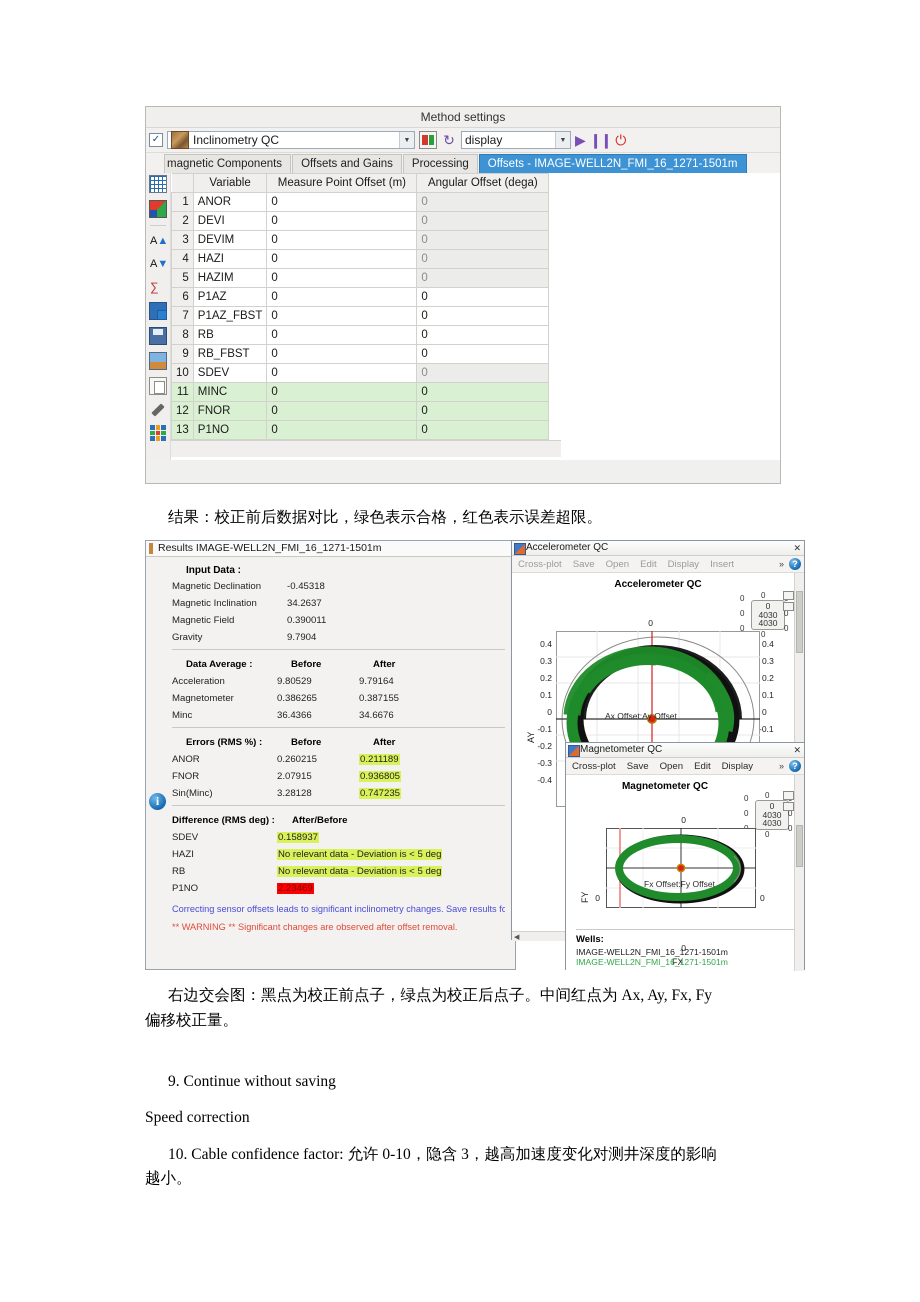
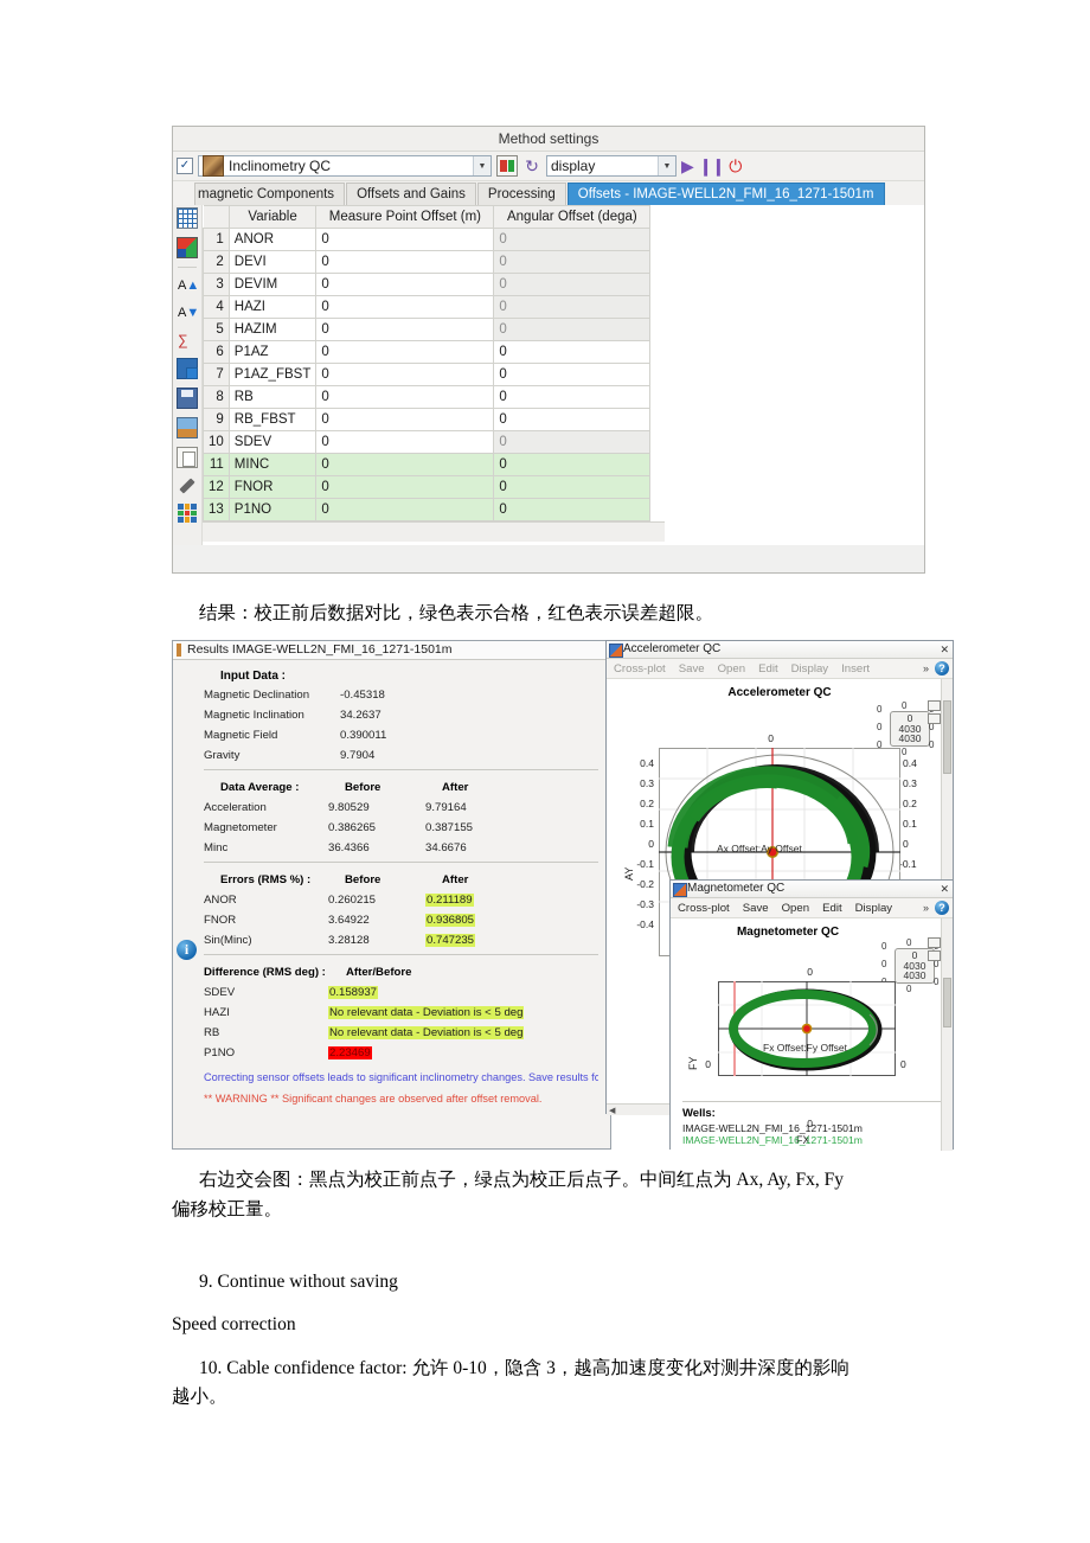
  Method settings
  ✓
  Inclinometry QC
  ↻
  display
  ▶
  ❙❙
  ⏻
  magnetic Components
  Offsets and Gains
  Processing
  Offsets - IMAGE-WELL2N_FMI_16_1271-1501m
  A▲
  A▼
  ∑
  	Variable	Measure Point Offset (m)	Angular Offset (dega)
  1	ANOR	0	0
  2	DEVI	0	0
  3	DEVIM	0	0
  4	HAZI	0	0
  5	HAZIM	0	0
  6	P1AZ	0	0
  7	P1AZ_FBST	0	0
  8	RB	0	0
  9	RB_FBST	0	0
  10	SDEV	0	0
  11	MINC	0	0
  12	FNOR	0	0
  13	P1NO	0	0
  结果：校正前后数据对比，绿色表示合格，红色表示误差超限。
  Results IMAGE-WELL2N_FMI_16_1271-1501m
  i
  Input Data :
  Magnetic Declination
  -0.45318
  Magnetic Inclination
  34.2637
  Magnetic Field
  0.390011
  Gravity
  9.7904
  Data Average :
  Before
  After
  Acceleration
  9.80529
  9.79164
  Magnetometer
  0.386265
  0.387155
  Minc
  36.4366
  34.6676
  Errors (RMS %) :
  Before
  After
  ANOR
  0.260215
  0.211189
  FNOR
- 2.07915
+ 3.64922
  0.936805
  Sin(Minc)
  3.28128
  0.747235
  Difference (RMS deg) :
  After/Before
  SDEV
  0.158937
  HAZI
  No relevant data - Deviation is < 5 deg
  RB
  No relevant data - Deviation is < 5 deg
  P1NO
  2.23469
  Correcting sensor offsets leads to significant inclinometry changes. Save results fo
  ** WARNING ** Significant changes are observed after offset removal.
  Accelerometer QC
  ✕
  Cross-plot
  Save
  Open
  Edit
  Display
  Insert
  »
  ?
  Accelerometer QC
  0
  0
  0
  0
  4030
  4030
  0
  0
  0
  0
  0
  0.4
  0.3
  0.2
  0.1
  0
  -0.1
  -0.2
  -0.3
  -0.4
  0.4
  0.3
  0.2
  0.1
  0
  -0.1
  Ax Offset:Ay Offset
  Magnetometer QC
  ✕
  Cross-plot
  Save
  Open
  Edit
  Display
  »
  ?
  Magnetometer QC
  0
  0
  0
  0
  4030
  4030
  0
  0
  0
  0
  0
  0
  0
  FX
  Fx Offset:Fy Offset
  Wells:
  IMAGE-WELL2N_FMI_16_1271-1501m
  IMAGE-WELL2N_FMI_16_1271-1501m
  右边交会图：黑点为校正前点子，绿点为校正后点子。中间红点为 Ax, Ay, Fx, Fy
  偏移校正量。
  9. Continue without saving
  Speed correction
  10. Cable confidence factor: 允许 0-10，隐含 3，越高加速度变化对测井深度的影响
  越小。
